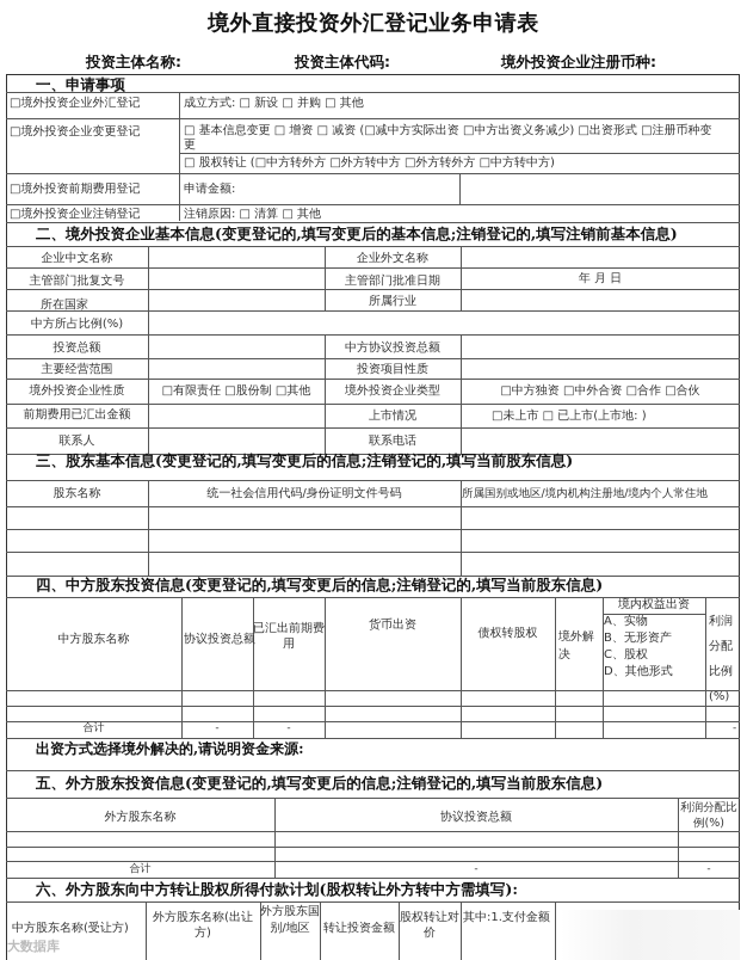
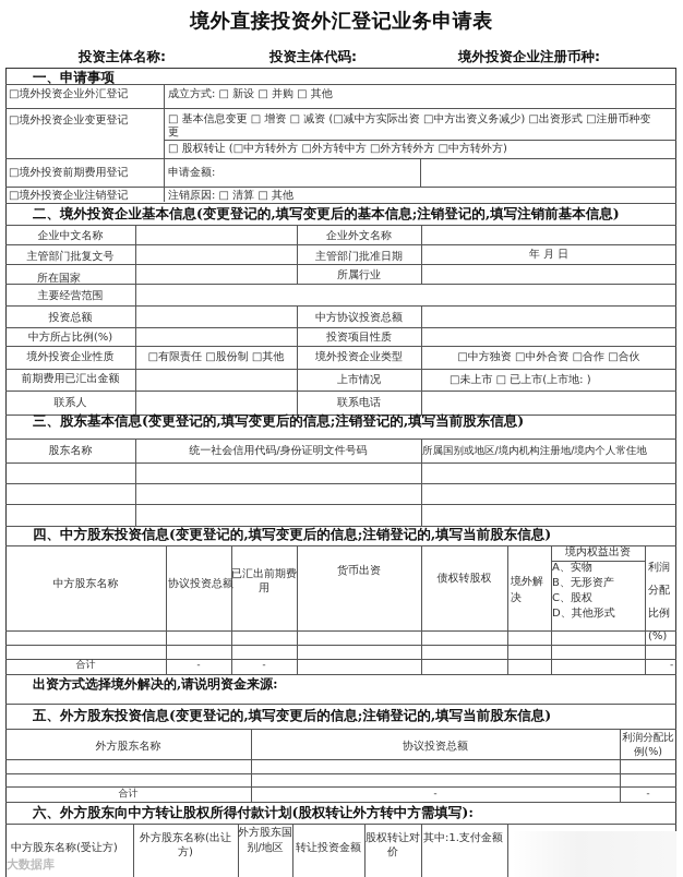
  境外直接投资外汇登记业务申请表
  投资主体名称:
  投资主体代码:
  境外投资企业注册币种:
  一、申请事项
  □境外投资企业外汇登记
  成立方式: □ 新设 □ 并购 □ 其他
  □境外投资企业变更登记
  □ 基本信息变更 □ 增资 □ 减资 (□减中方实际出资 □中方出资义务减少) □出资形式 □注册币种变
  更
- □ 股权转让 (□中方转外方 □外方转中方 □外方转外方 □中方转中方)
+ □ 股权转让 (□中方转外方 □外方转中方 □外方转外方 □中方转外方)
  □境外投资前期费用登记
  申请金额:
  □境外投资企业注销登记
  注销原因: □ 清算 □ 其他
  二、境外投资企业基本信息(变更登记的,填写变更后的基本信息;注销登记的,填写注销前基本信息)
  企业中文名称
  企业外文名称
  主管部门批复文号
  主管部门批准日期
  年 月 日
  所在国家
  所属行业
- 中方所占比例(%)
+ 主要经营范围
  投资总额
  中方协议投资总额
- 主要经营范围
+ 中方所占比例(%)
  投资项目性质
  境外投资企业性质
  □有限责任 □股份制 □其他
  境外投资企业类型
  □中方独资 □中外合资 □合作 □合伙
  前期费用已汇出金额
  上市情况
  □未上市 □ 已上市(上市地: )
  联系人
  联系电话
  三、股东基本信息(变更登记的,填写变更后的信息;注销登记的,填写当前股东信息)
  股东名称
  统一社会信用代码/身份证明文件号码
  所属国别或地区/境内机构注册地/境内个人常住地
  四、中方股东投资信息(变更登记的,填写变更后的信息;注销登记的,填写当前股东信息)
  中方股东名称
  协议投资总额
  已汇出前期费用
  货币出资
  债权转股权
  境外解决
  境内权益出资
  A、实物
  B、无形资产
  C、股权
  D、其他形式
  利润分配比例(%)
  合计
  -
  -
  -
  出资方式选择境外解决的,请说明资金来源:
  五、外方股东投资信息(变更登记的,填写变更后的信息;注销登记的,填写当前股东信息)
  外方股东名称
  协议投资总额
  利润分配比例(%)
  合计
  -
  -
  六、外方股东向中方转让股权所得付款计划(股权转让外方转中方需填写):
  中方股东名称(受让方)
  外方股东名称(出让方)
  外方股东国别/地区
  转让投资金额
  股权转让对价
  其中:1.支付金额
  大数据库
